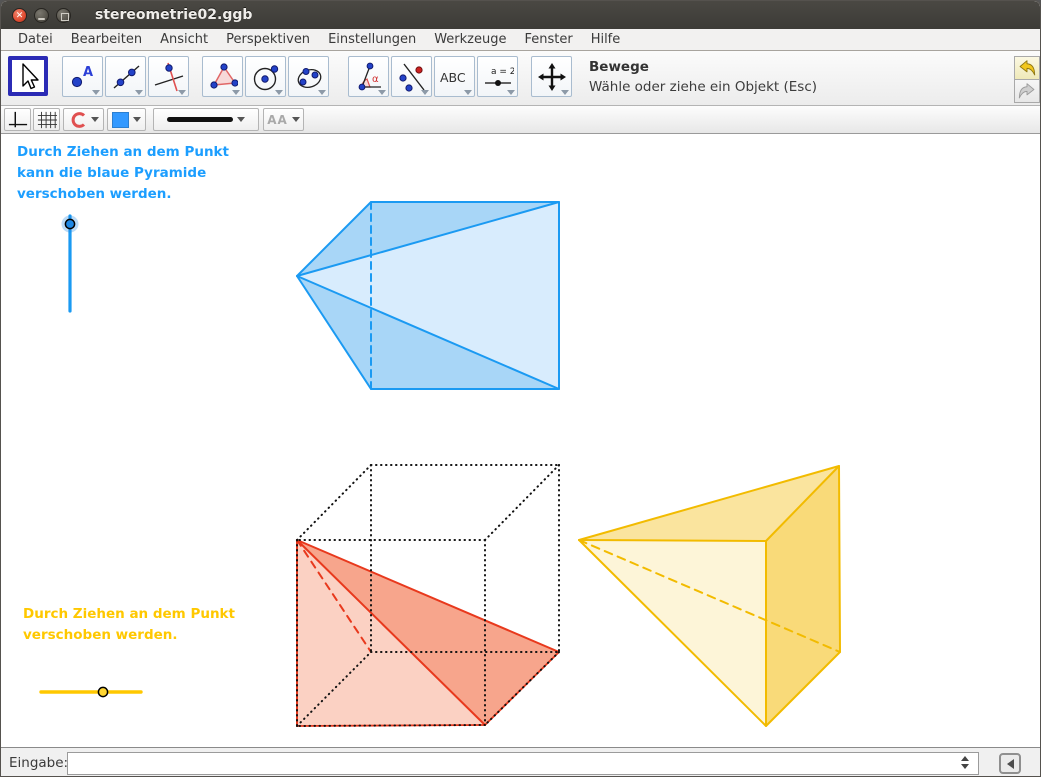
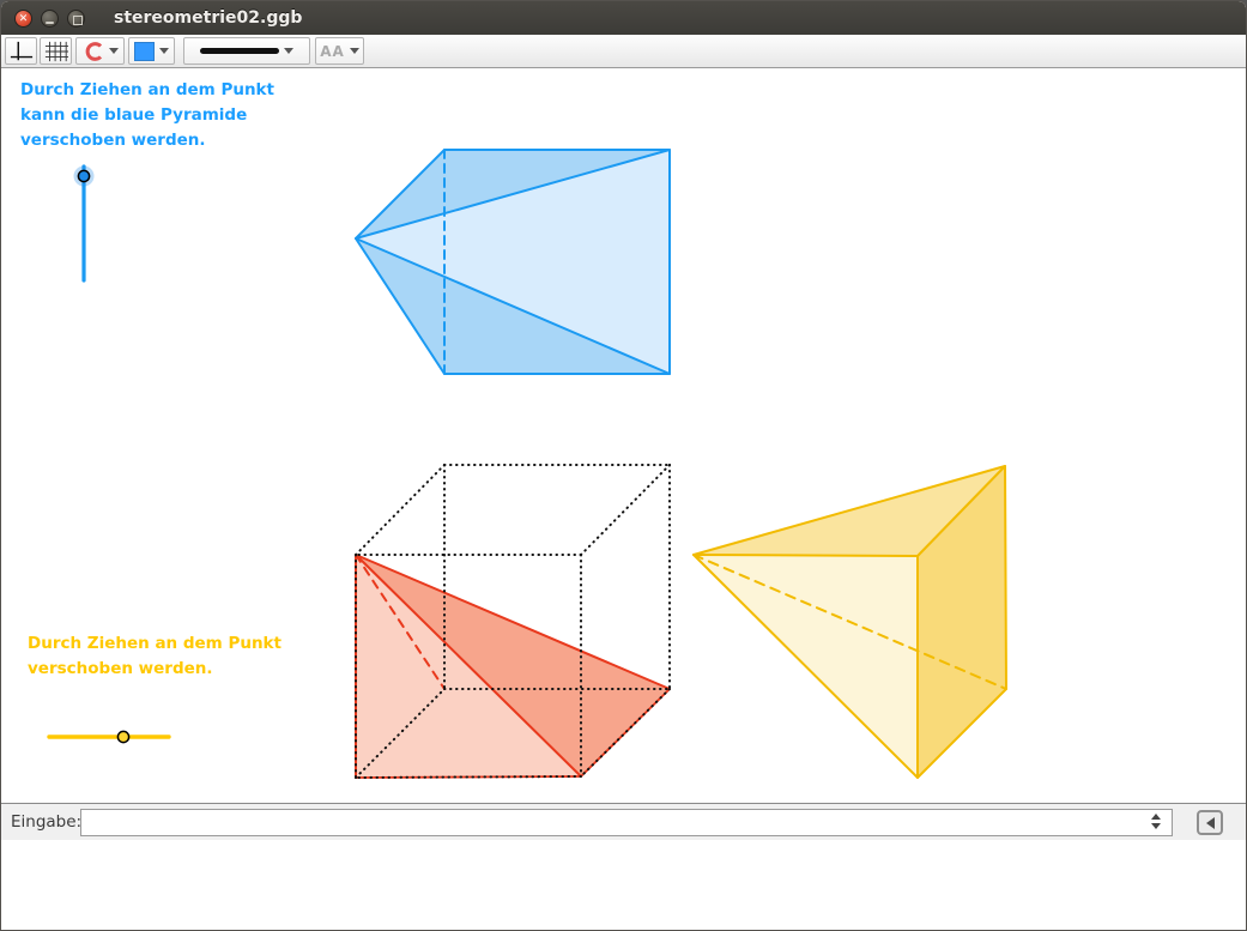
  stereometrie02.ggb
- Datei
- Bearbeiten
- Ansicht
- Perspektiven
- Einstellungen
- Werkzeuge
- Fenster
- Hilfe
- A
- α
- ABC
- a = 2
- Bewege
- Wähle oder ziehe ein Objekt (Esc)
  AA
  Durch Ziehen an dem Punkt
  kann die blaue Pyramide
  verschoben werden.
  Durch Ziehen an dem Punkt
  verschoben werden.
  Eingabe:
